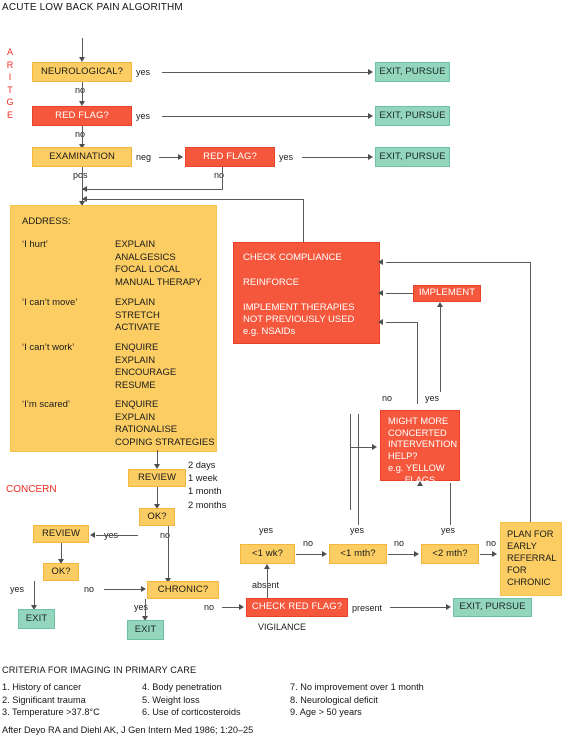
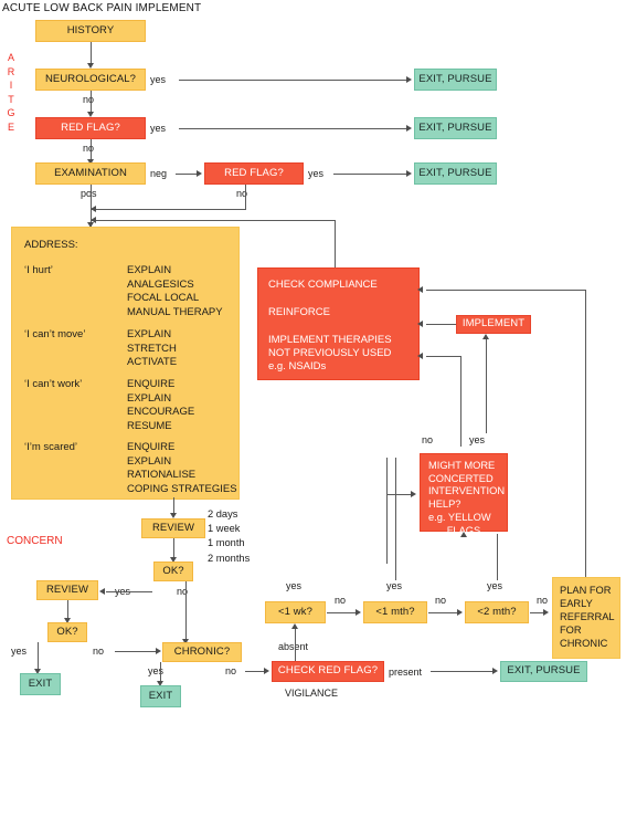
- ACUTE LOW BACK PAIN ALGORITHM
+ ACUTE LOW BACK PAIN IMPLEMENT
  A
  R
  I
  T
  G
  E
+ HISTORY
  NEUROLOGICAL?
  yes
  EXIT, PURSUE
  RED FLAG?
  yes
  EXIT, PURSUE
  EXAMINATION
  neg
  RED FLAG?
  yes
  EXIT, PURSUE
  pos
  ADDRESS:
  ‘I hurt’
  EXPLAIN
  ANALGESICS
  FOCAL LOCAL
  MANUAL THERAPY
  ‘I can’t move’
  EXPLAIN
  STRETCH
  ACTIVATE
  ‘I can’t work’
  ENQUIRE
  EXPLAIN
  ENCOURAGE
  RESUME
  ‘I’m scared’
  ENQUIRE
  EXPLAIN
  RATIONALISE
  COPING STRATEGIES
  CHECK COMPLIANCE
  REINFORCE
  IMPLEMENT THERAPIES
  NOT PREVIOUSLY USED
  e.g. NSAIDs
  IMPLEMENT
  no
  yes
  MIGHT MORE
  CONCERTED
  INTERVENTION
  HELP?
  e.g. YELLOW
  FLAGS
  PLAN FOR
  EARLY
  REFERRAL
  FOR
  CHRONIC
  REVIEW
  2 days
  1 week
  1 month
  2 months
  OK?
  REVIEW
  OK?
  yes
  no
  EXIT
  CHRONIC?
  EXIT
  no
  CHECK RED FLAG?
  VIGILANCE
  present
  EXIT, PURSUE
  absent
  <1 wk?
  yes
  no
  <1 mth?
  yes
  no
  <2 mth?
  yes
  no
  CONCERN
- CRITERIA FOR IMAGING IN PRIMARY CARE
- 1. History of cancer
- 2. Significant trauma
- 3. Temperature >37.8°C
- 4. Body penetration
- 5. Weight loss
- 6. Use of corticosteroids
- 7. No improvement over 1 month
- 8. Neurological deficit
- 9. Age > 50 years
- After Deyo RA and Diehl AK, J Gen Intern Med 1986; 1:20–25
